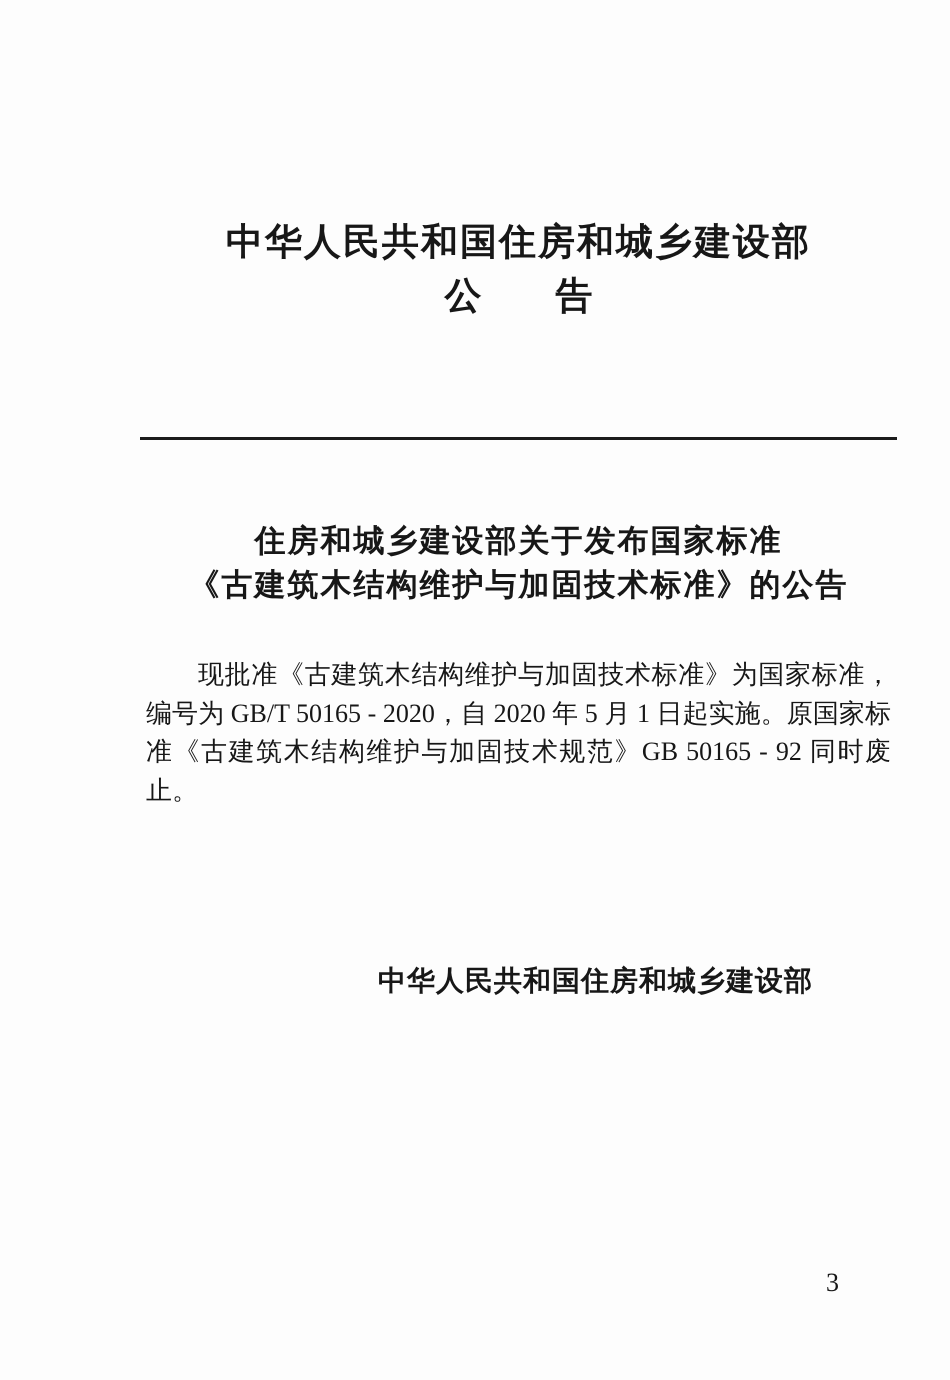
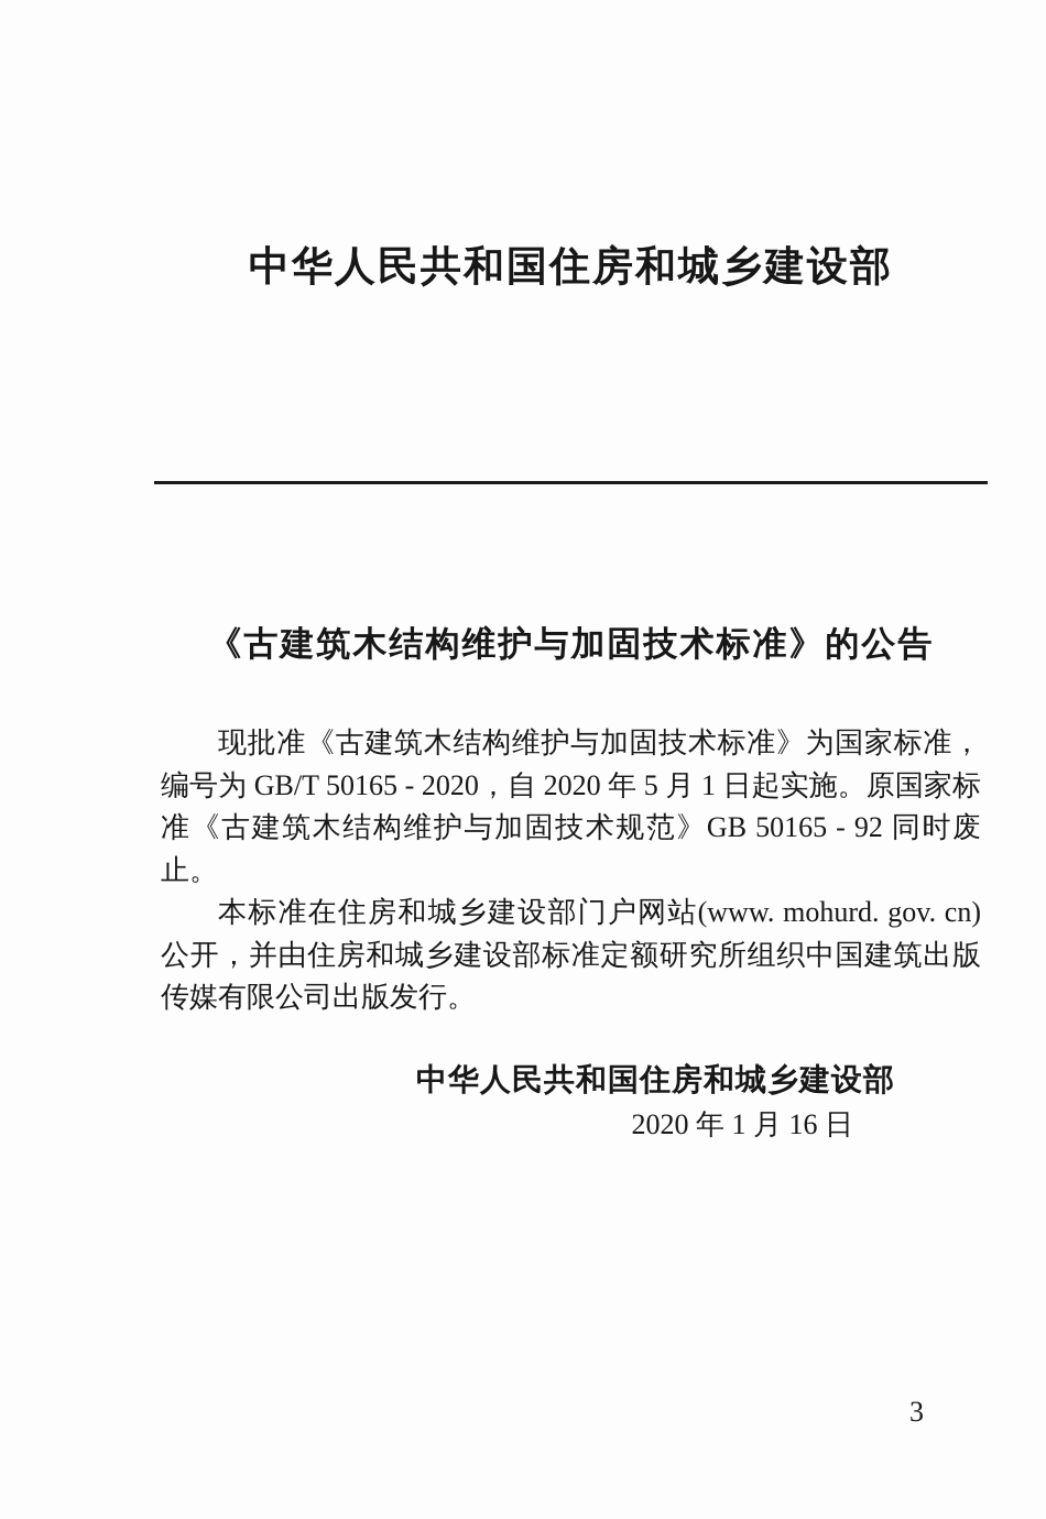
  中华人民共和国住房和城乡建设部
- 公 告
- 住房和城乡建设部关于发布国家标准
  《古建筑木结构维护与加固技术标准》的公告
  现批准《古建筑木结构维护与加固技术标准》为国家标准，编号为 GB/T 50165 - 2020，自 2020 年 5 月 1 日起实施。原国家标准《古建筑木结构维护与加固技术规范》GB 50165 - 92 同时废止。
+ 本标准在住房和城乡建设部门户网站(www. mohurd. gov. cn)公开，并由住房和城乡建设部标准定额研究所组织中国建筑出版传媒有限公司出版发行。
  中华人民共和国住房和城乡建设部
+ 2020 年 1 月 16 日
  3
